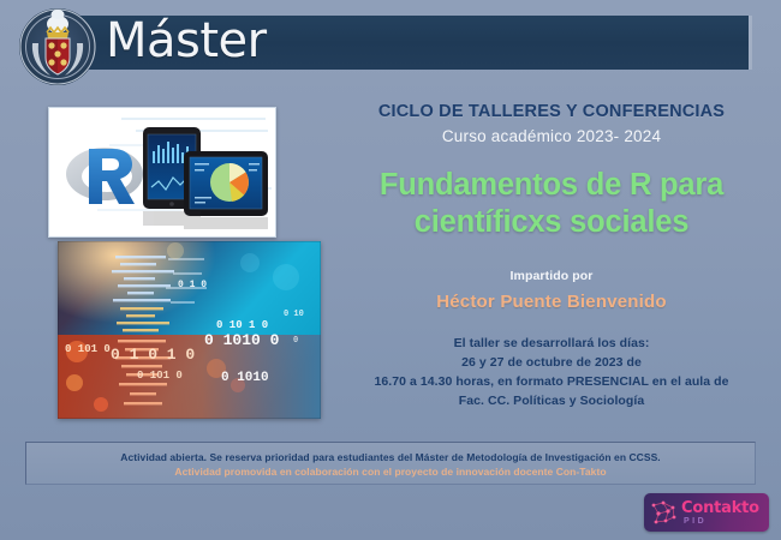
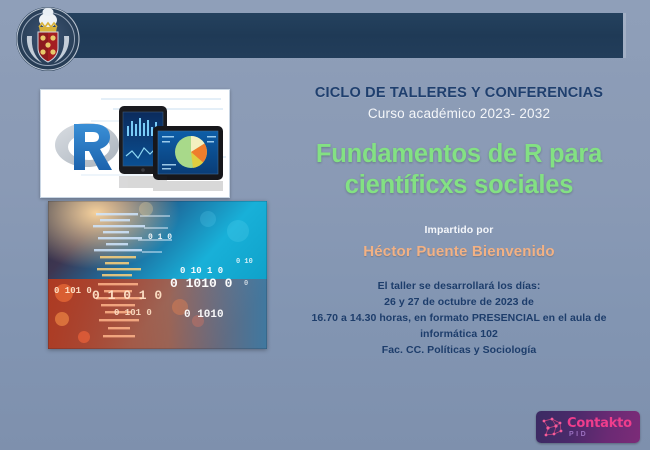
- Máster
  0 1 0
  0 10
  0 10 1 0
  0 1010 0
  0
  0 1010
  0 101 0
  0 1 0 1 0
  0 101 0
  CICLO DE TALLERES Y CONFERENCIAS
- Curso académico 2023- 2024
+ Curso académico 2023- 2032
  Fundamentos de R para
  científicxs sociales
  Impartido por
  Héctor Puente Bienvenido
  El taller se desarrollará los días:
  26 y 27 de octubre de 2023 de
  16.70 a 14.30 horas, en formato PRESENCIAL en el aula de
+ informática 102
  Fac. CC. Políticas y Sociología
- Actividad abierta. Se reserva prioridad para estudiantes del Máster de Metodología de Investigación en CCSS.
- Actividad promovida en colaboración con el proyecto de innovación docente Con-Takto
  Contakto
